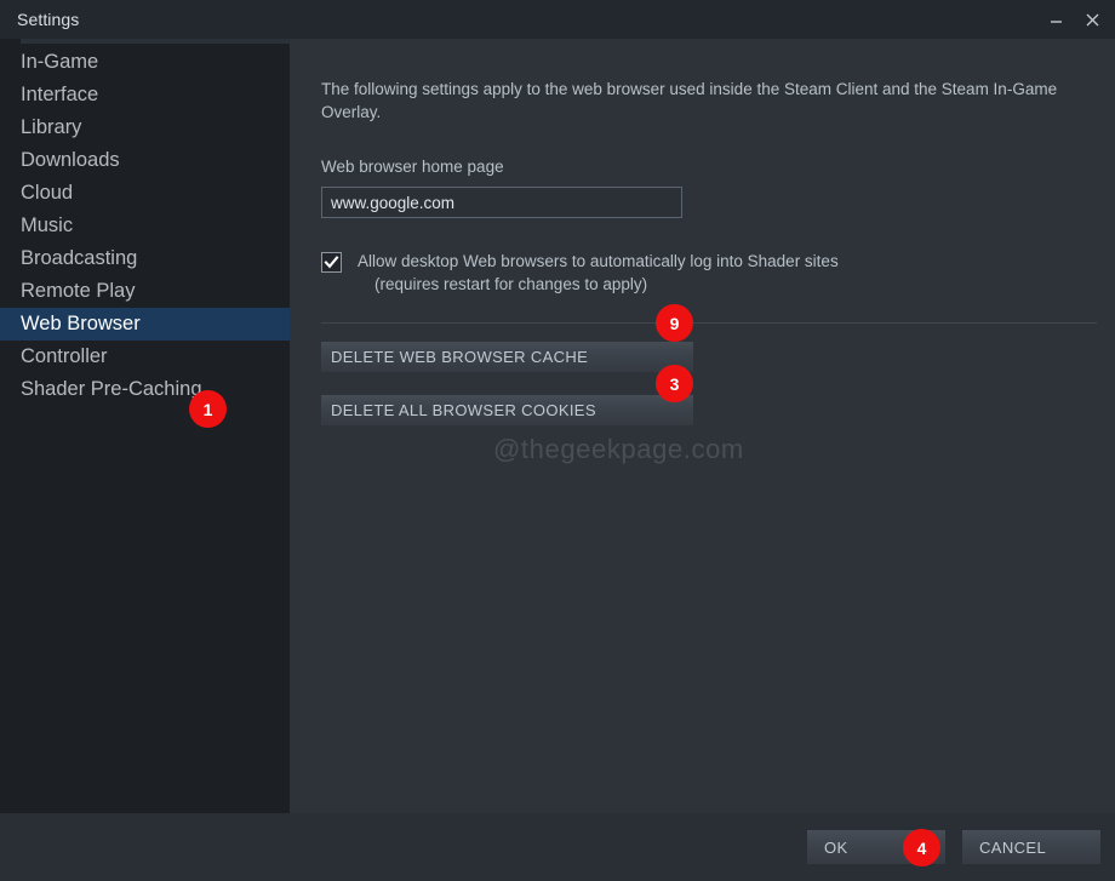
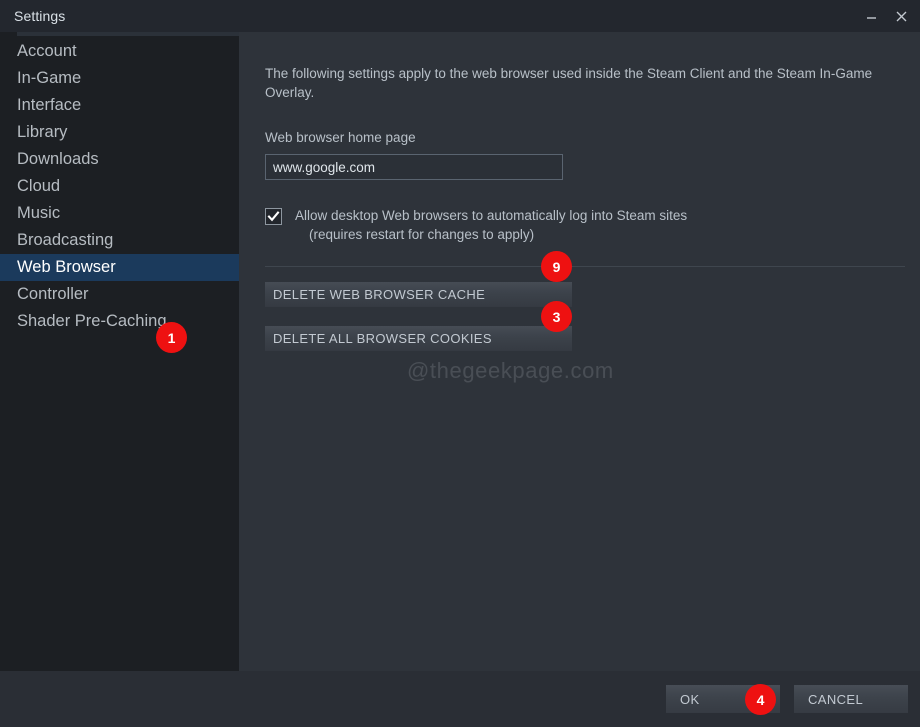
  Settings
+ Account
  In-Game
  Interface
  Library
  Downloads
  Cloud
  Music
  Broadcasting
- Remote Play
  Web Browser
  Controller
  Shader Pre-Caching
  The following settings apply to the web browser used inside the Steam Client and the Steam In-Game Overlay.
  Web browser home page
  www.google.com
- Allow desktop Web browsers to automatically log into Shader sites
+ Allow desktop Web browsers to automatically log into Steam sites
  (requires restart for changes to apply)
  DELETE WEB BROWSER CACHE
  DELETE ALL BROWSER COOKIES
  @thegeekpage.com
  OK
  CANCEL
  1
  9
  3
  4
